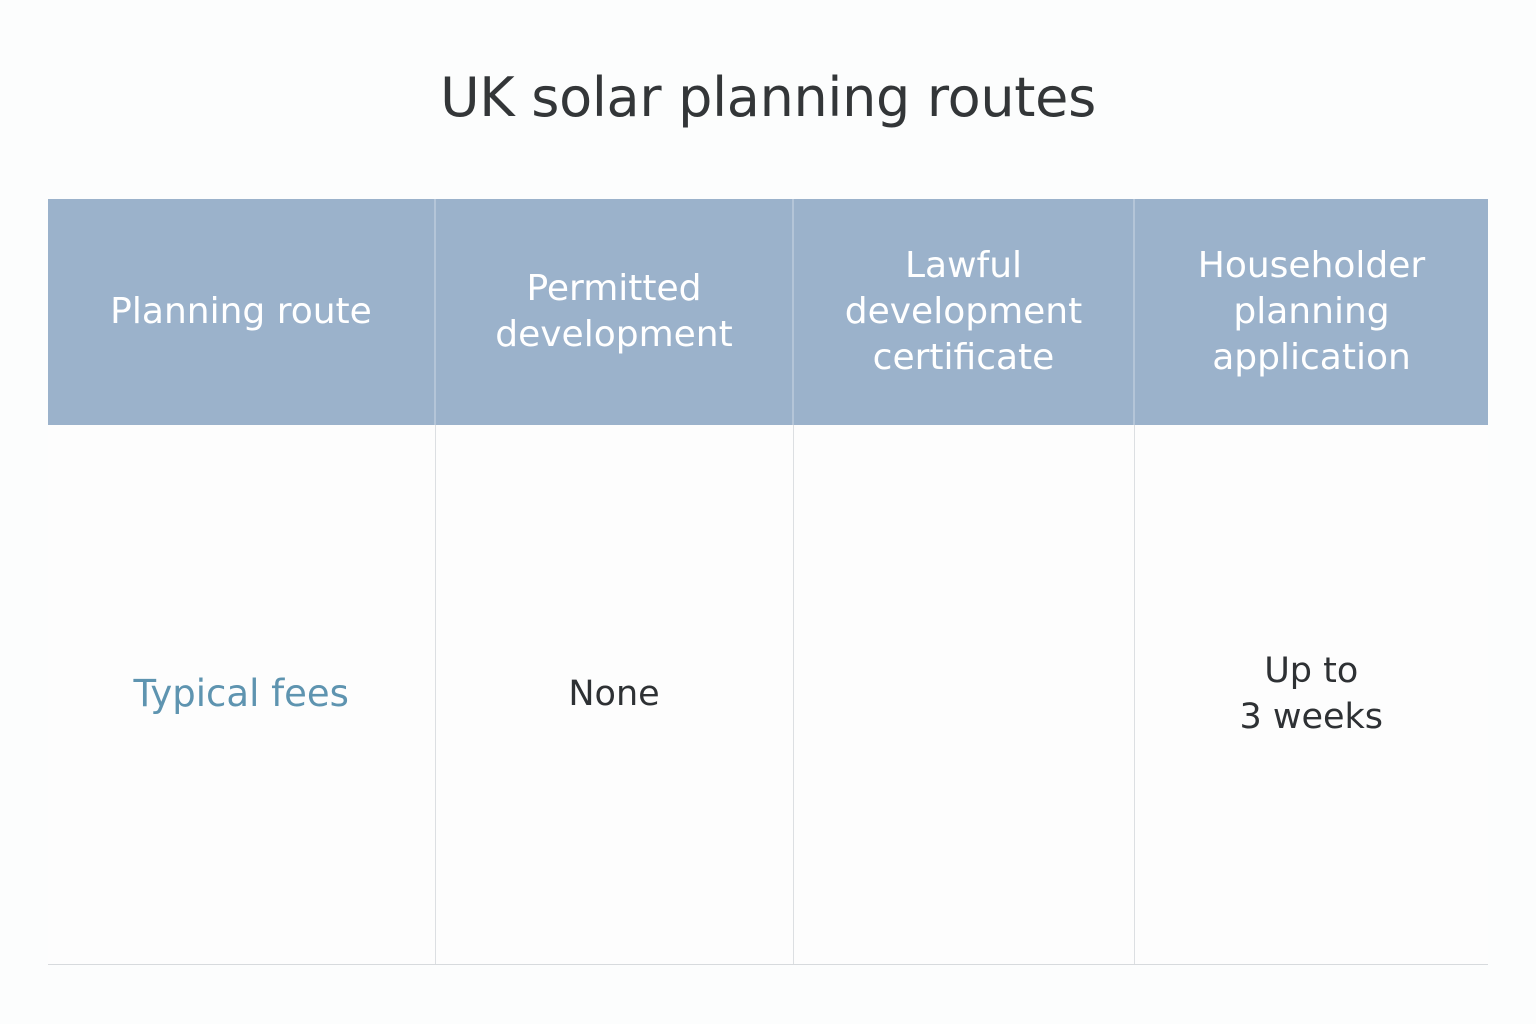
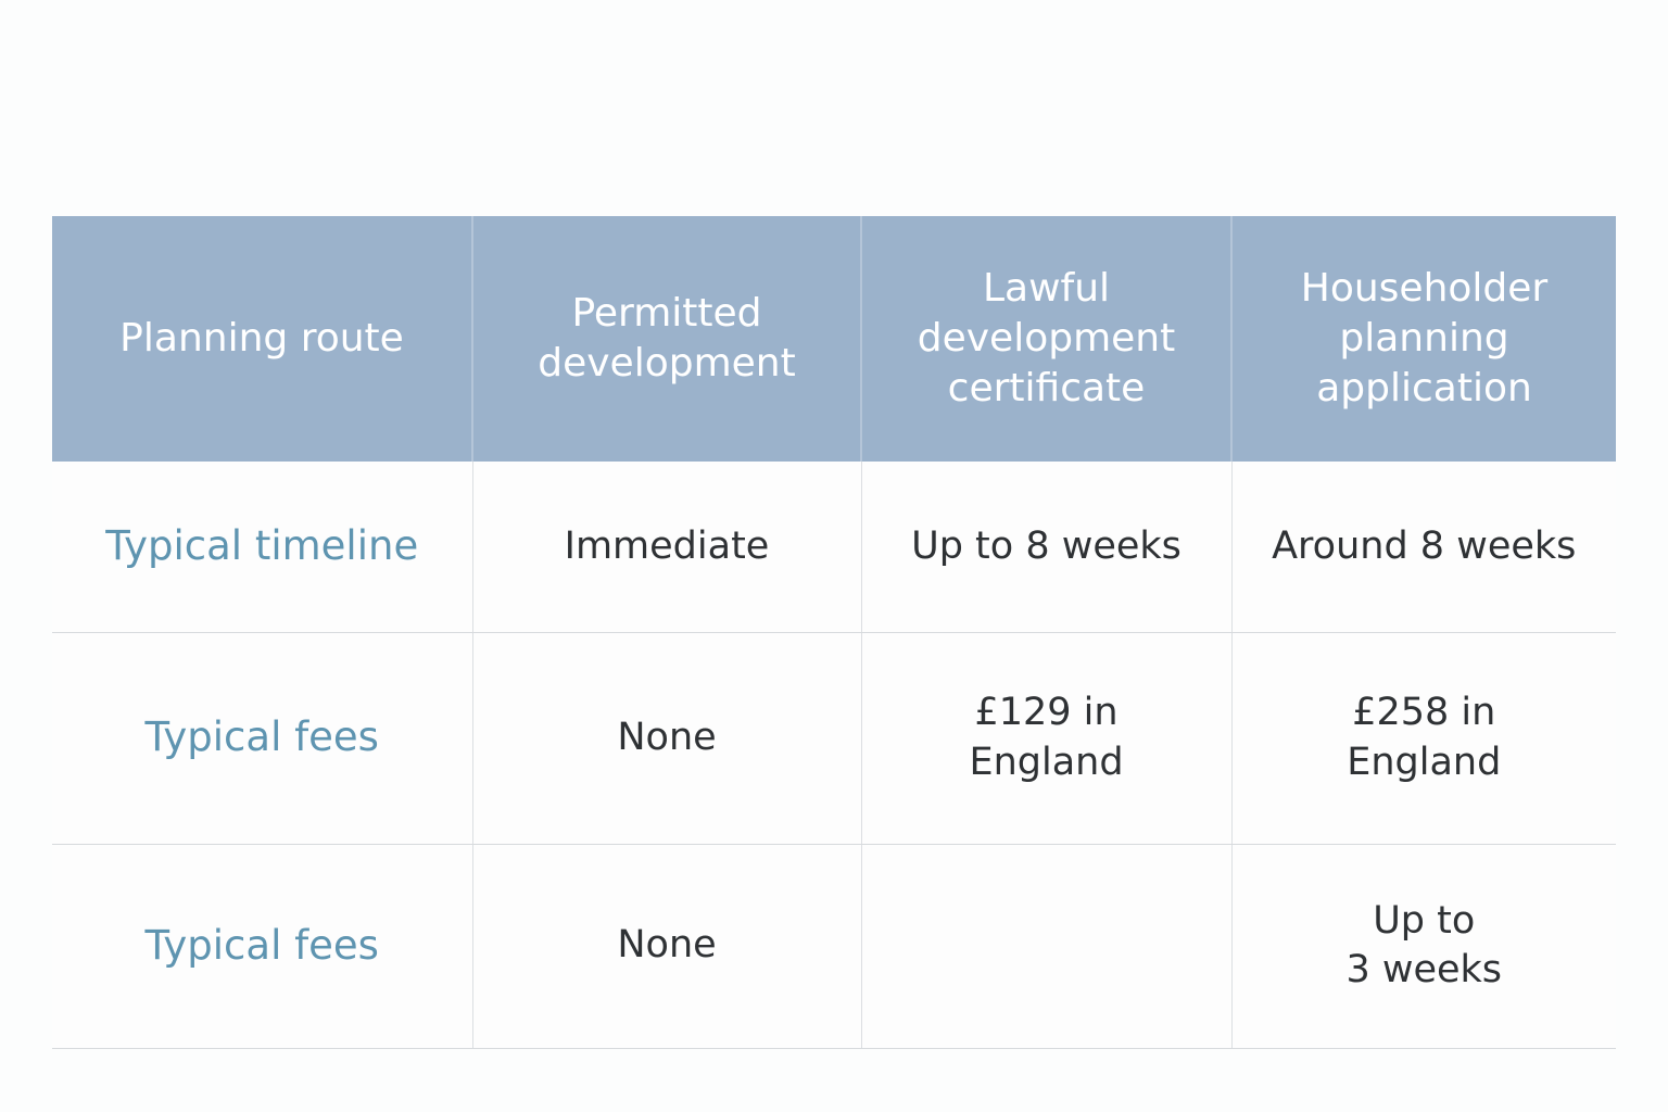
- UK solar planning routes
  Planning route	Permitted development	Lawful development certificate	Householder planning application
+ Typical timeline	Immediate	Up to 8 weeks	Around 8 weeks
+ Typical fees	None	£129 in England	£258 in England
  Typical fees	None		Up to 3 weeks
